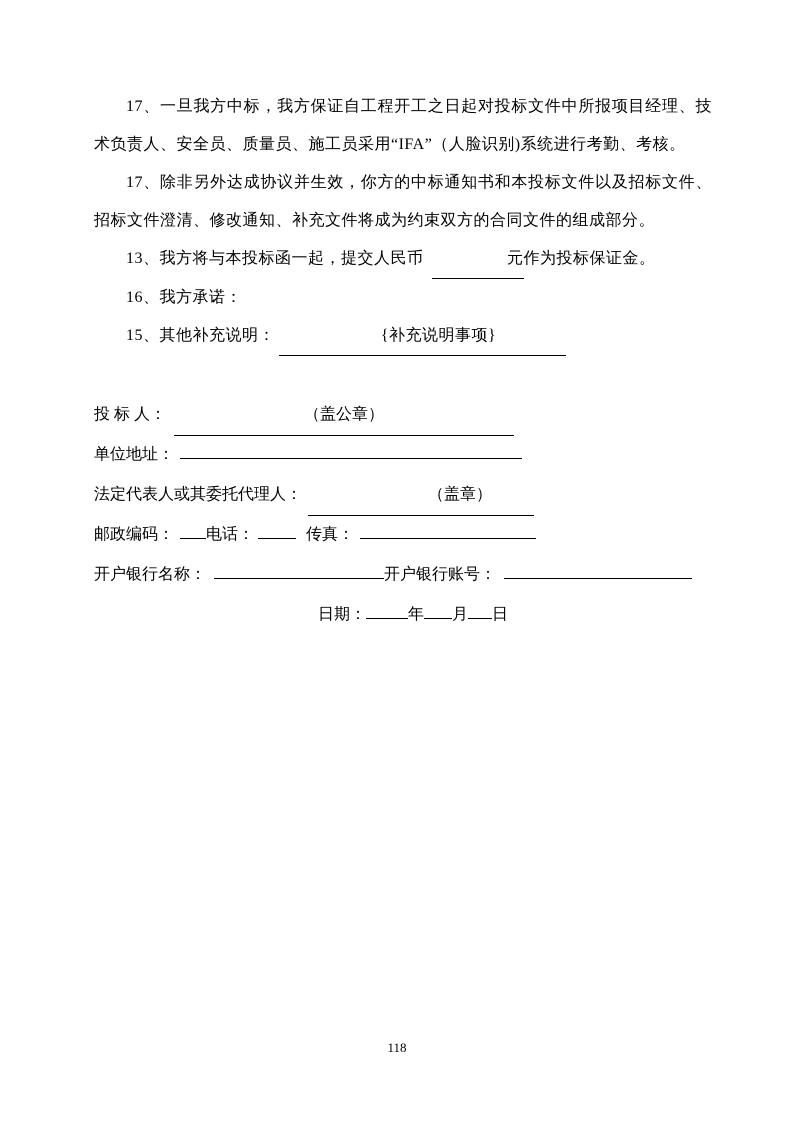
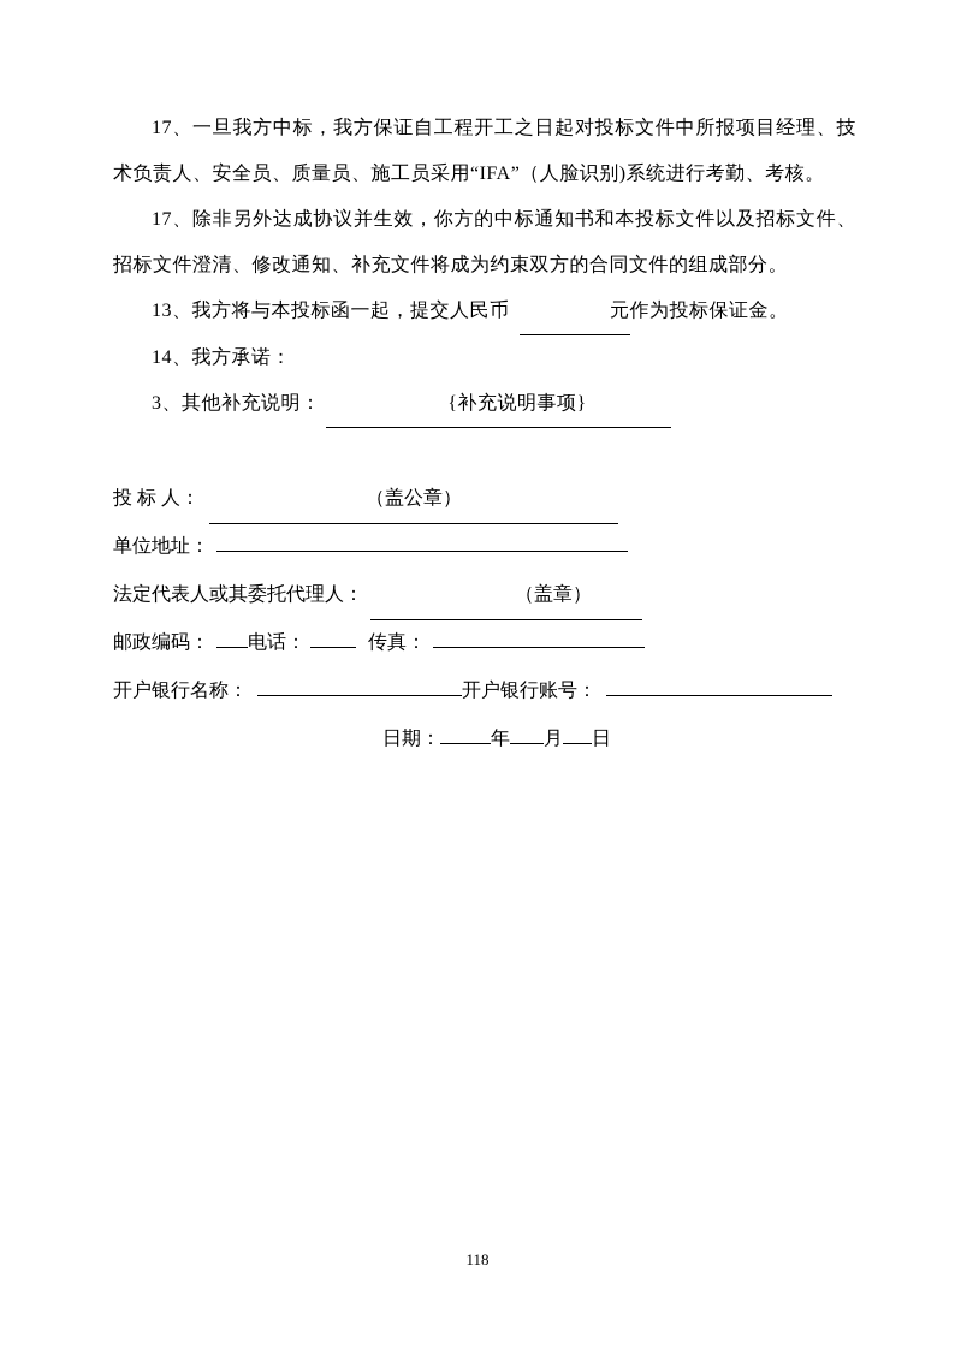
  17、一旦我方中标，我方保证自工程开工之日起对投标文件中所报项目经理、技术负责人、安全员、质量员、施工员采用“IFA”（人脸识别)系统进行考勤、考核。
  17、除非另外达成协议并生效，你方的中标通知书和本投标文件以及招标文件、招标文件澄清、修改通知、补充文件将成为约束双方的合同文件的组成部分。
  13、我方将与本投标函一起，提交人民币 元作为投标保证金。
- 16、我方承诺：
+ 14、我方承诺：
- 15、其他补充说明： {补充说明事项}
+ 3、其他补充说明： {补充说明事项}
  投 标 人： （盖公章）
  单位地址：
  法定代表人或其委托代理人： （盖章）
  邮政编码： 电话： 传真：
  开户银行名称： 开户银行账号：
  日期： 年 月 日
  118
